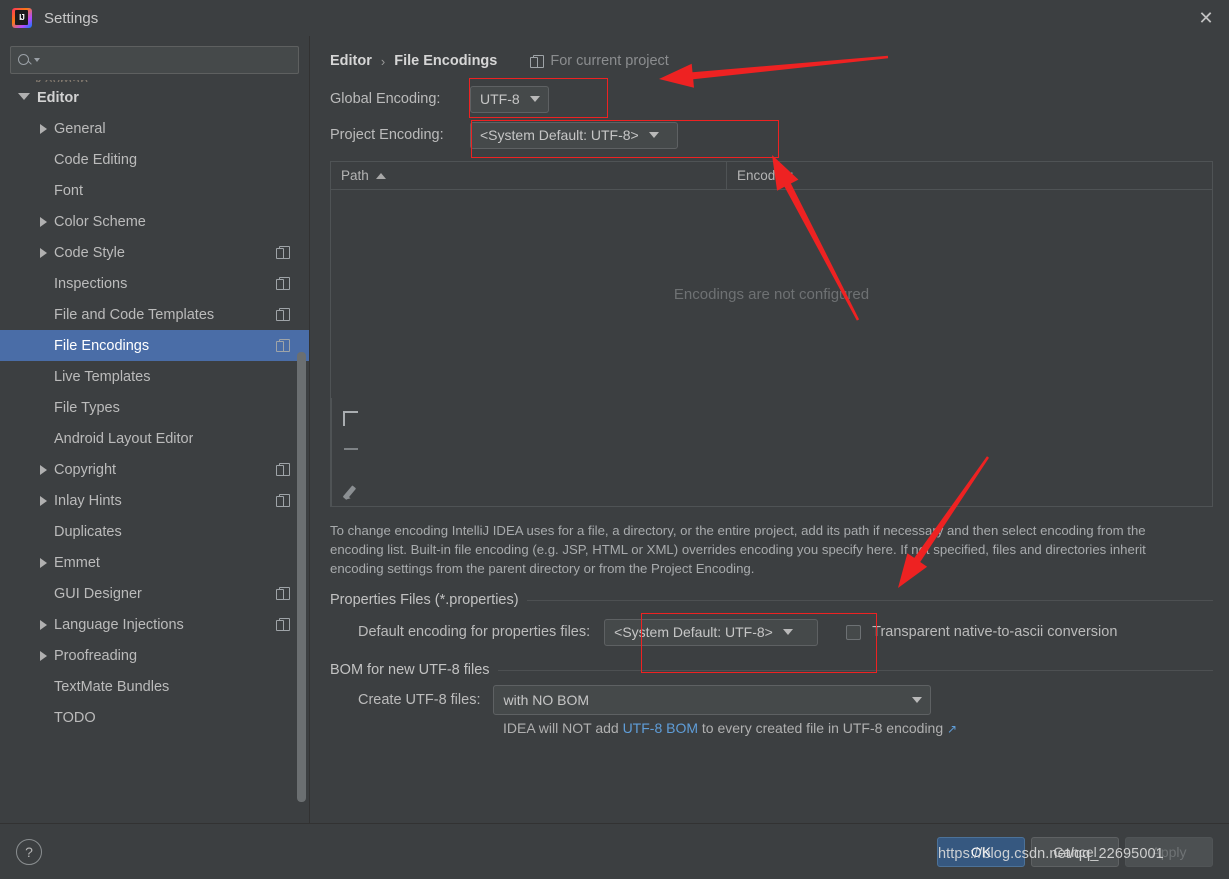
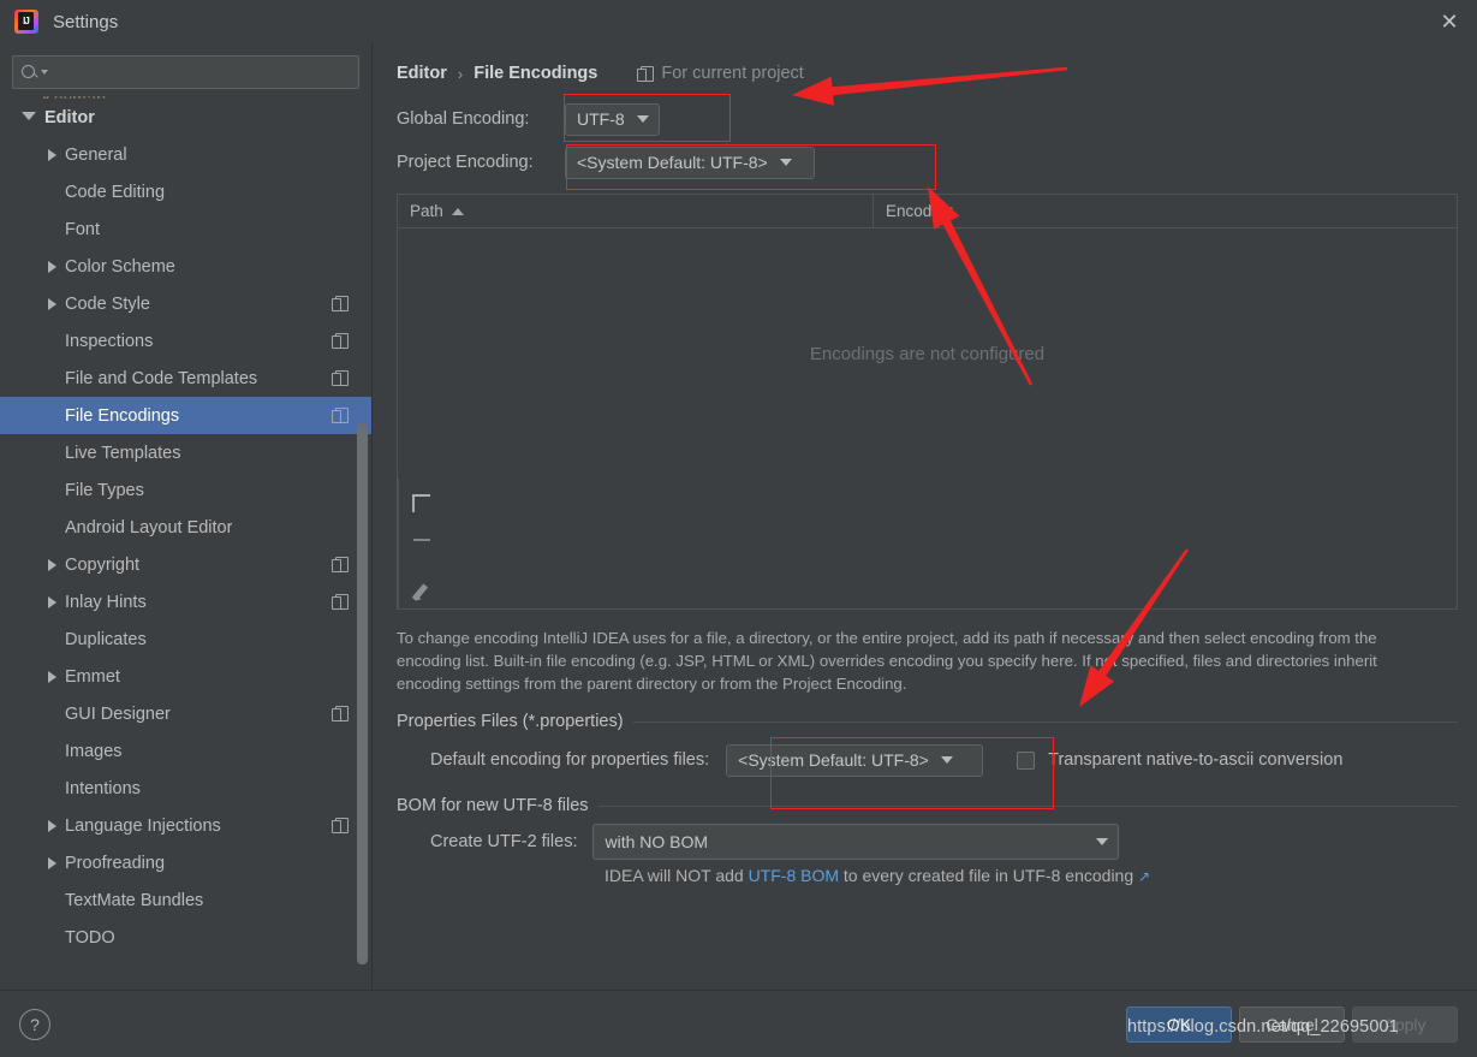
  IJ
  Settings
  ✕
  Editor
  General
  Code Editing
  Font
  Color Scheme
  Code Style
  Inspections
  File and Code Templates
  File Encodings
  Live Templates
  File Types
  Android Layout Editor
  Copyright
  Inlay Hints
  Duplicates
  Emmet
  GUI Designer
+ Images
+ Intentions
  Language Injections
  Proofreading
  TextMate Bundles
  TODO
  Editor
  ›
  File Encodings
  For current project
  Global Encoding:
  UTF-8
  Project Encoding:
  <System Default: UTF-8>
  Path
  Encodings are not configred
  To change encoding IntelliJ IDEA uses for a file, a directory, or the entire project, add its path if necessa and then select encoding from the encoding list. Built-in file encoding (e.g. JSP, HTML or XML) overrides encoding you specify here. If n specified, files and directories inherit encoding settings from the parent directory or from the Project Encoding.
  Properties Files (*.properties)
  Default encoding for properties files:
  <System Default: UTF-8>
  Transparent native-to-ascii conversion
  BOM for new UTF-8 files
- Create UTF-8 files:
+ Create UTF-2 files:
  with NO BOM
  IDEA will NOT add UTF-8 BOM to every created file in UTF-8 encoding ↗
  ?
  OK
  Cancel
  Apply
  https://blog.csdn.net/qq_22695001
